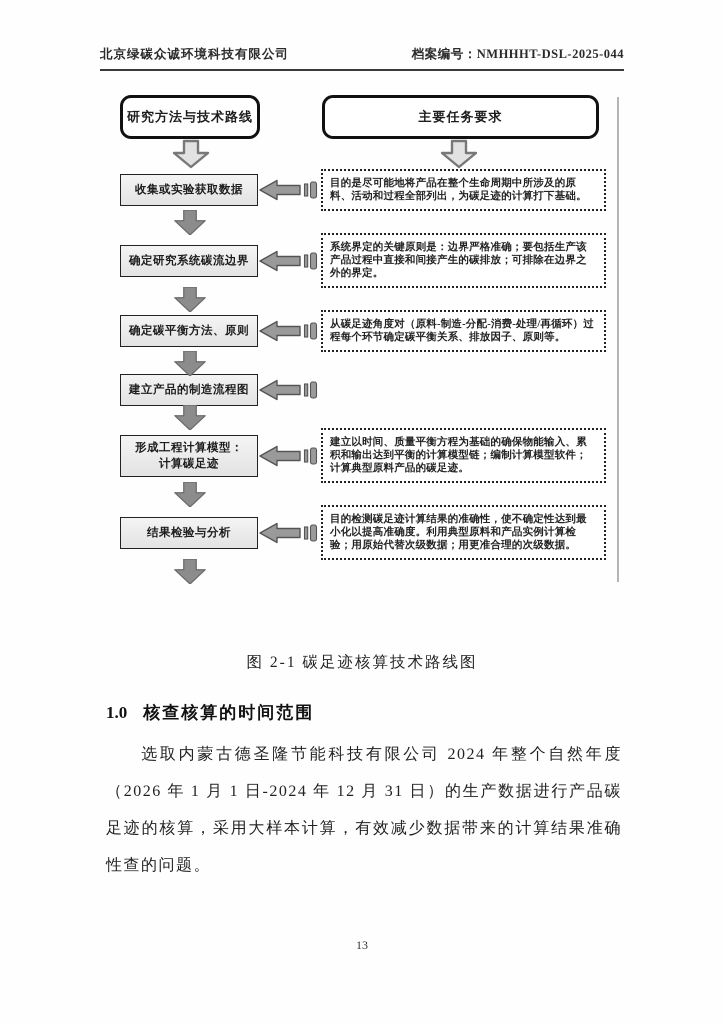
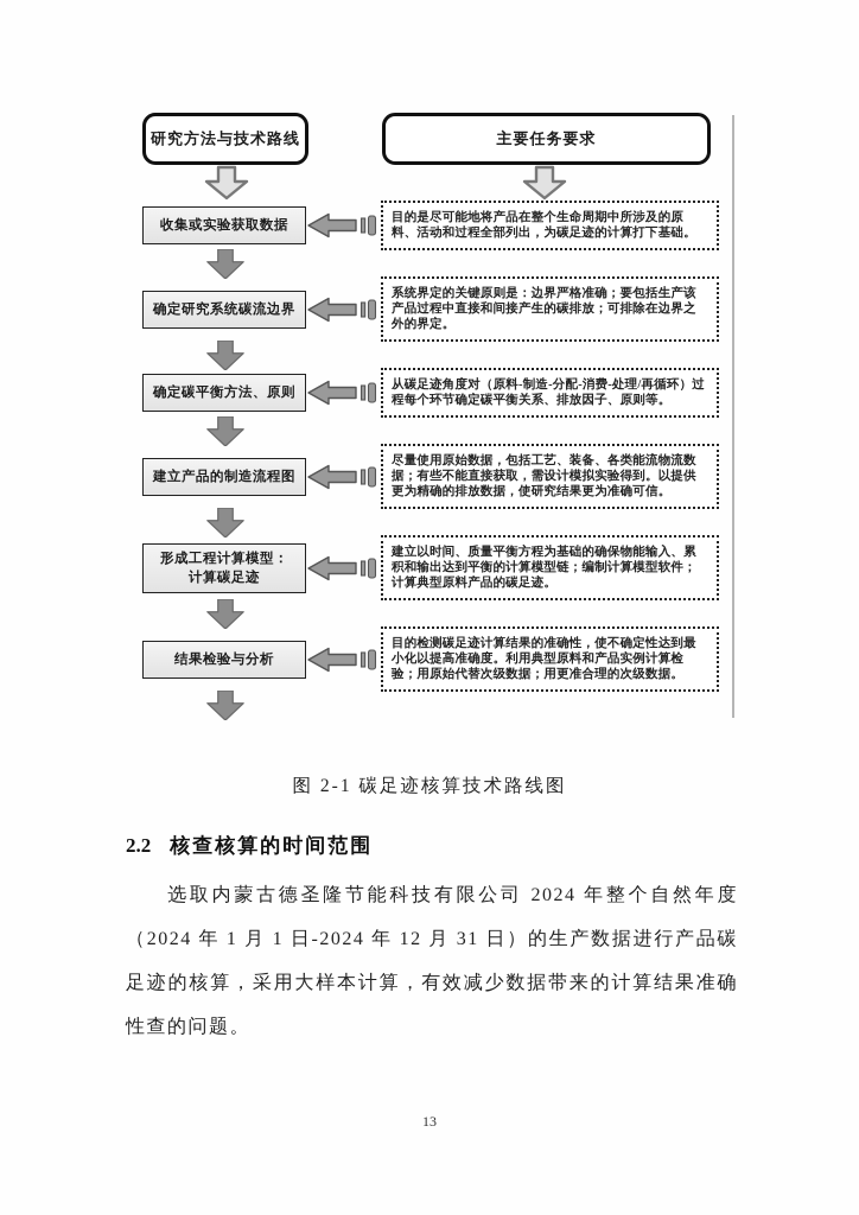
- 北京绿碳众诚环境科技有限公司
- 档案编号：NMHHHT-DSL-2025-044
  研究方法与技术路线
  主要任务要求
  收集或实验获取数据
  目的是尽可能地将产品在整个生命周期中所涉及的原料、活动和过程全部列出，为碳足迹的计算打下基础。
  确定研究系统碳流边界
  系统界定的关键原则是：边界严格准确；要包括生产该产品过程中直接和间接产生的碳排放；可排除在边界之外的界定。
  确定碳平衡方法、原则
  从碳足迹角度对（原料-制造-分配-消费-处理/再循环）过程每个环节确定碳平衡关系、排放因子、原则等。
  建立产品的制造流程图
+ 尽量使用原始数据，包括工艺、装备、各类能流物流数据；有些不能直接获取，需设计模拟实验得到。以提供更为精确的排放数据，使研究结果更为准确可信。
  形成工程计算模型：
  计算碳足迹
  建立以时间、质量平衡方程为基础的确保物能输入、累积和输出达到平衡的计算模型链；编制计算模型软件；计算典型原料产品的碳足迹。
  结果检验与分析
  目的检测碳足迹计算结果的准确性，使不确定性达到最小化以提高准确度。利用典型原料和产品实例计算检验；用原始代替次级数据；用更准合理的次级数据。
  图 2-1 碳足迹核算技术路线图
- 1.0 核查核算的时间范围
+ 2.2 核查核算的时间范围
- 选取内蒙古德圣隆节能科技有限公司 2024 年整个自然年度（2026 年 1 月 1 日-2024 年 12 月 31 日）的生产数据进行产品碳足迹的核算，采用大样本计算，有效减少数据带来的计算结果准确性查的问题。
+ 选取内蒙古德圣隆节能科技有限公司 2024 年整个自然年度（2024 年 1 月 1 日-2024 年 12 月 31 日）的生产数据进行产品碳足迹的核算，采用大样本计算，有效减少数据带来的计算结果准确性查的问题。
  13
